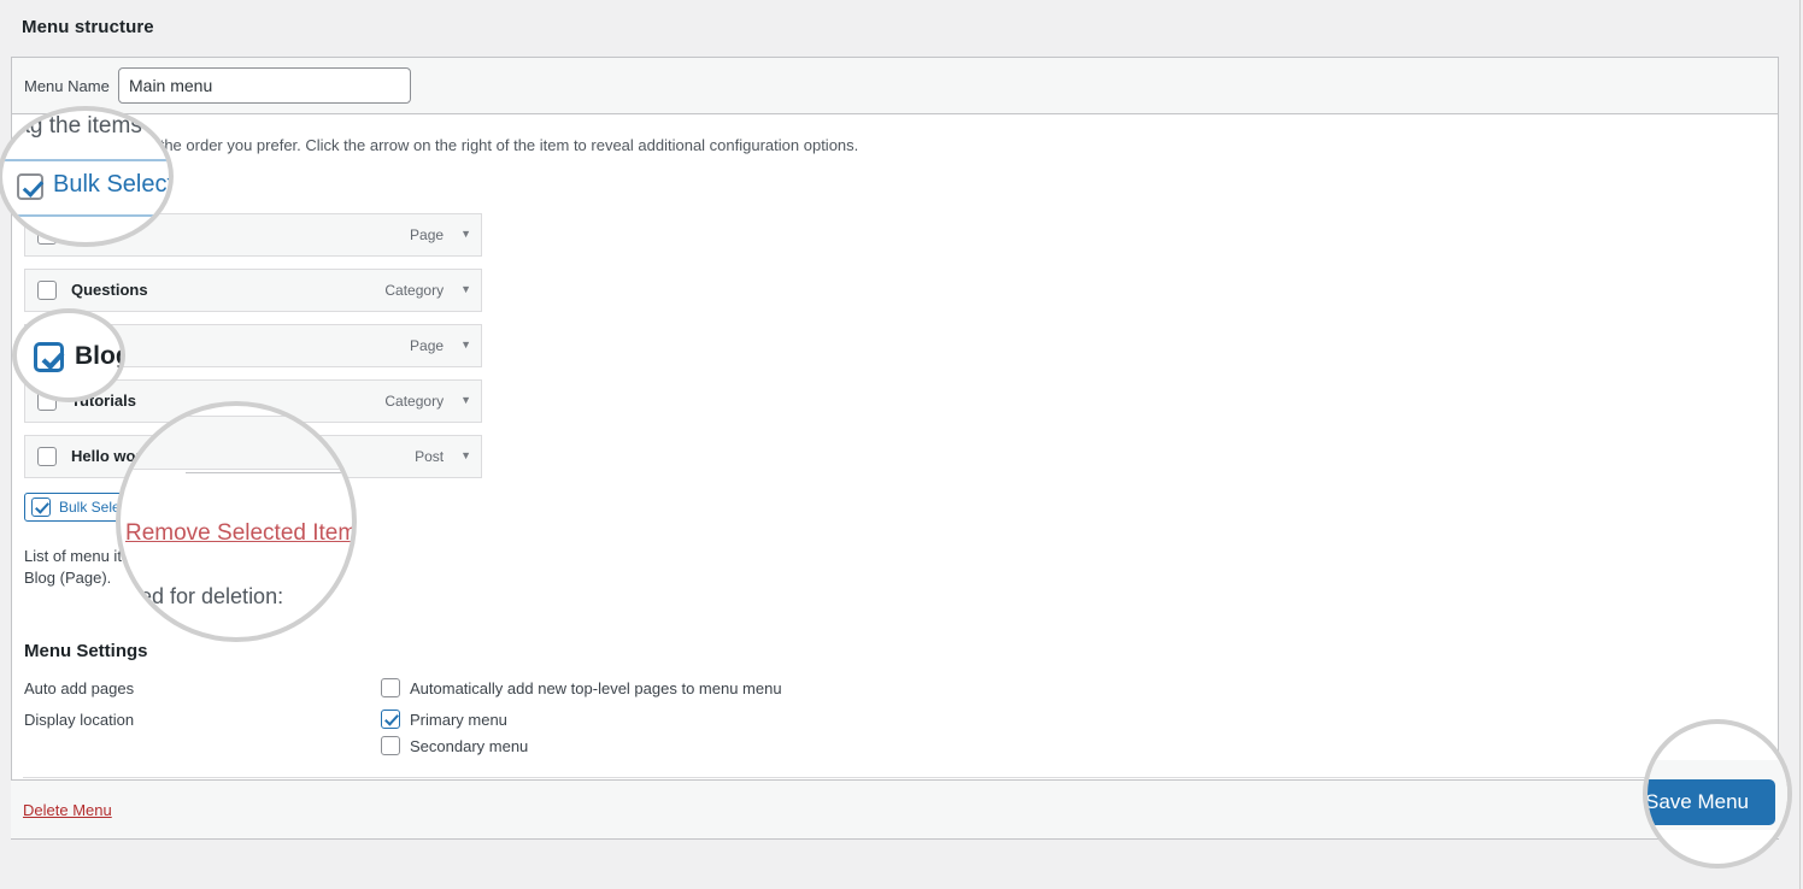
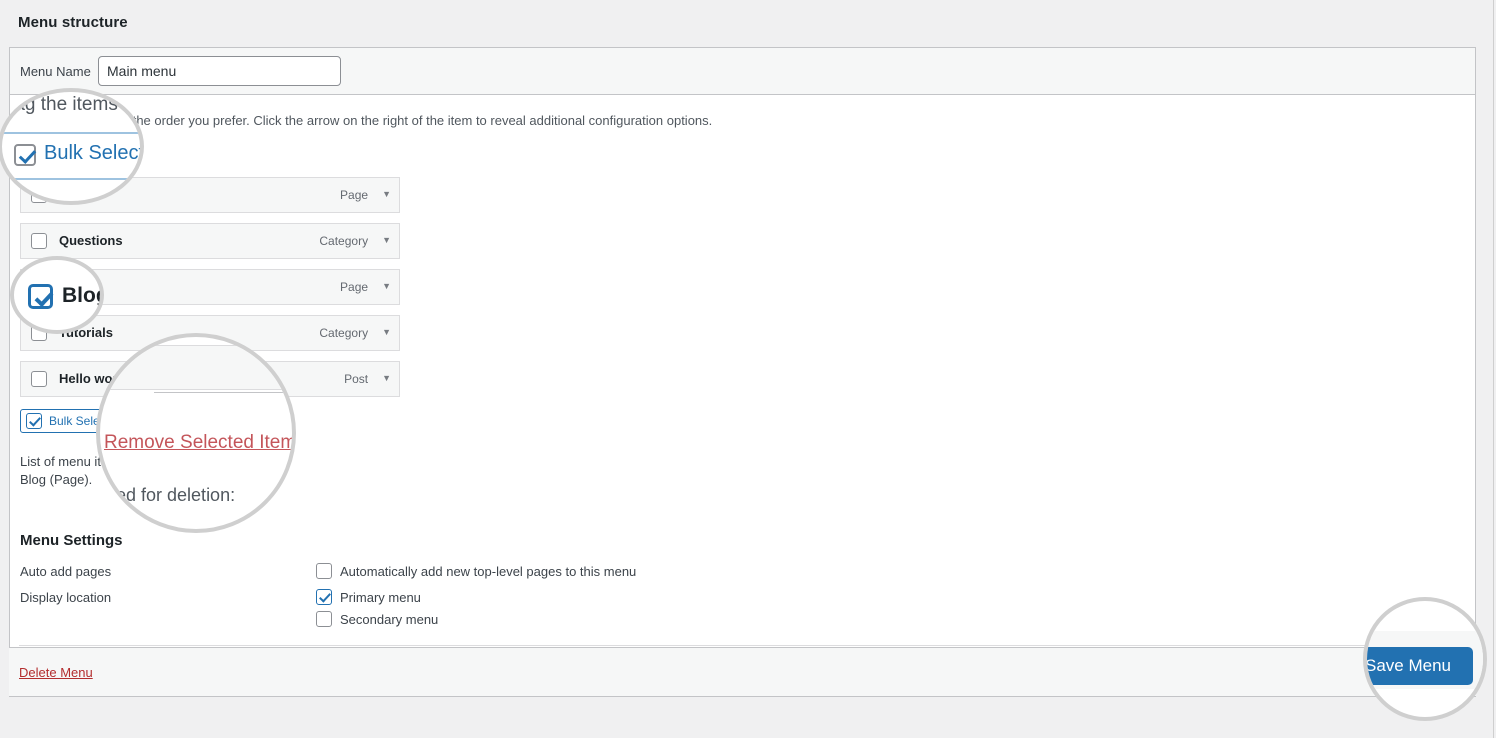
  Menu structure
  Menu Name
  Main menu
  he order you prefer. Click the arrow on the right of the item to reveal additional configuration options.
  Page
  ▼
  Questions
  Category
  ▼
  Page
  ▼
  utorials
  Category
  ▼
  Post
  ▼
  Bulk Sel
  Blog (Page).
  Menu Settings
  Auto add pages
- Automatically add new top-level pages to menu menu
+ Automatically add new top-level pages to this menu
  Display location
  Primary menu
  Secondary menu
  Delete Menu
  rag the items in
  Bulk Selec
  Blo
  Remove Selected Item
  cted for deletion:
  Save Menu
